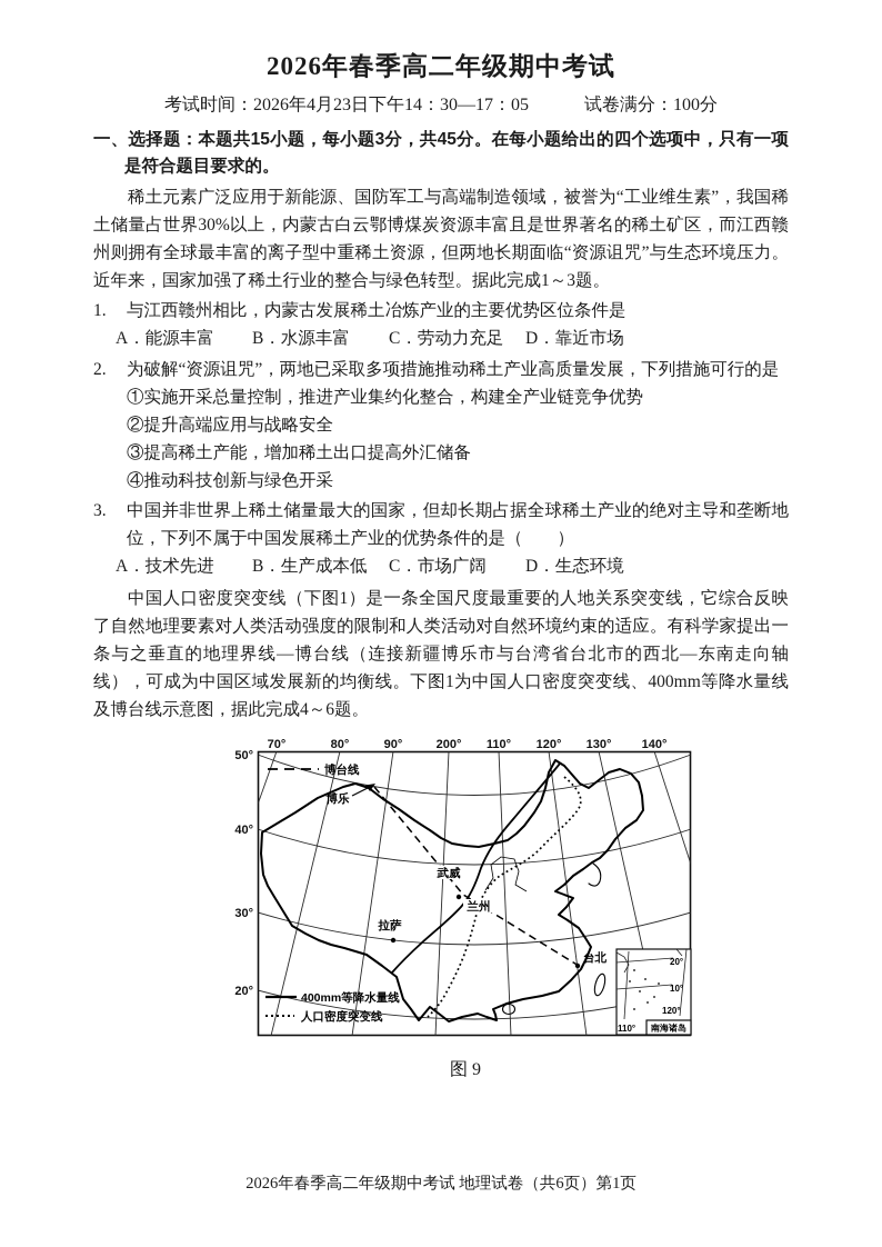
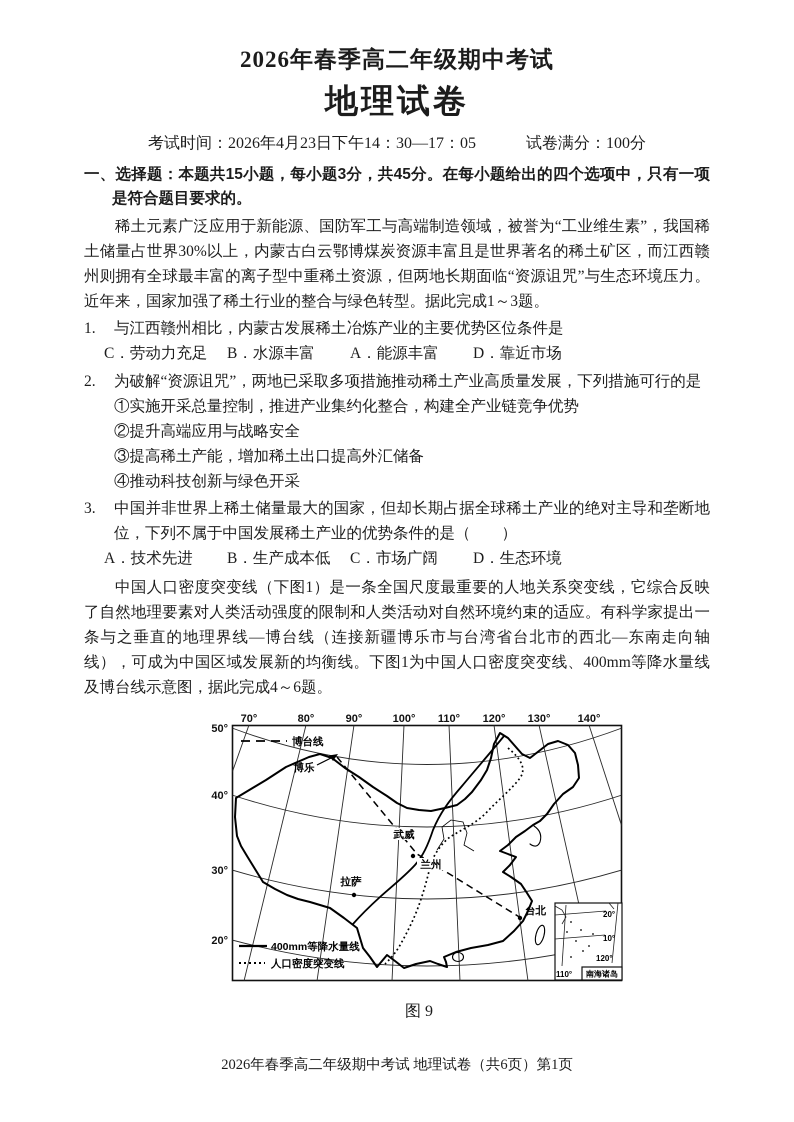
  2026年春季高二年级期中考试
+ 地理试卷
  考试时间：2026年4月23日下午14：30—17：05 试卷满分：100分
  一、选择题：本题共15小题，每小题3分，共45分。在每小题给出的四个选项中，只有一项是符合题目要求的。
  稀土元素广泛应用于新能源、国防军工与高端制造领域，被誉为“工业维生素”，我国稀土储量占世界30%以上，内蒙古白云鄂博煤炭资源丰富且是世界著名的稀土矿区，而江西赣州则拥有全球最丰富的离子型中重稀土资源，但两地长期面临“资源诅咒”与生态环境压力。近年来，国家加强了稀土行业的整合与绿色转型。据此完成1～3题。
  1. 与江西赣州相比，内蒙古发展稀土冶炼产业的主要优势区位条件是
- A．能源丰富
+ C．劳动力充足
  B．水源丰富
- C．劳动力充足
+ A．能源丰富
  D．靠近市场
  2. 为破解“资源诅咒”，两地已采取多项措施推动稀土产业高质量发展，下列措施可行的是
  ①实施开采总量控制，推进产业集约化整合，构建全产业链竞争优势
  ②提升高端应用与战略安全
  ③提高稀土产能，增加稀土出口提高外汇储备
  ④推动科技创新与绿色开采
  3. 中国并非世界上稀土储量最大的国家，但却长期占据全球稀土产业的绝对主导和垄断地位，下列不属于中国发展稀土产业的优势条件的是（ ）
  A．技术先进
  B．生产成本低
  C．市场广阔
  D．生态环境
  中国人口密度突变线（下图1）是一条全国尺度最重要的人地关系突变线，它综合反映了自然地理要素对人类活动强度的限制和人类活动对自然环境约束的适应。有科学家提出一条与之垂直的地理界线—博台线（连接新疆博乐市与台湾省台北市的西北—东南走向轴线），可成为中国区域发展新的均衡线。下图1为中国人口密度突变线、400mm等降水量线及博台线示意图，据此完成4～6题。
  70°
  80°
  90°
- 200°
+ 100°
  110°
  120°
  130°
  140°
  50°
  40°
  30°
  20°
  博台线
  博乐
  武威
  兰州
  拉萨
  台北
  400mm等降水量线
  人口密度突变线
  20°
  10°
  120°
  110°
  南海诸岛
  图 9
  2026年春季高二年级期中考试 地理试卷（共6页）第1页
